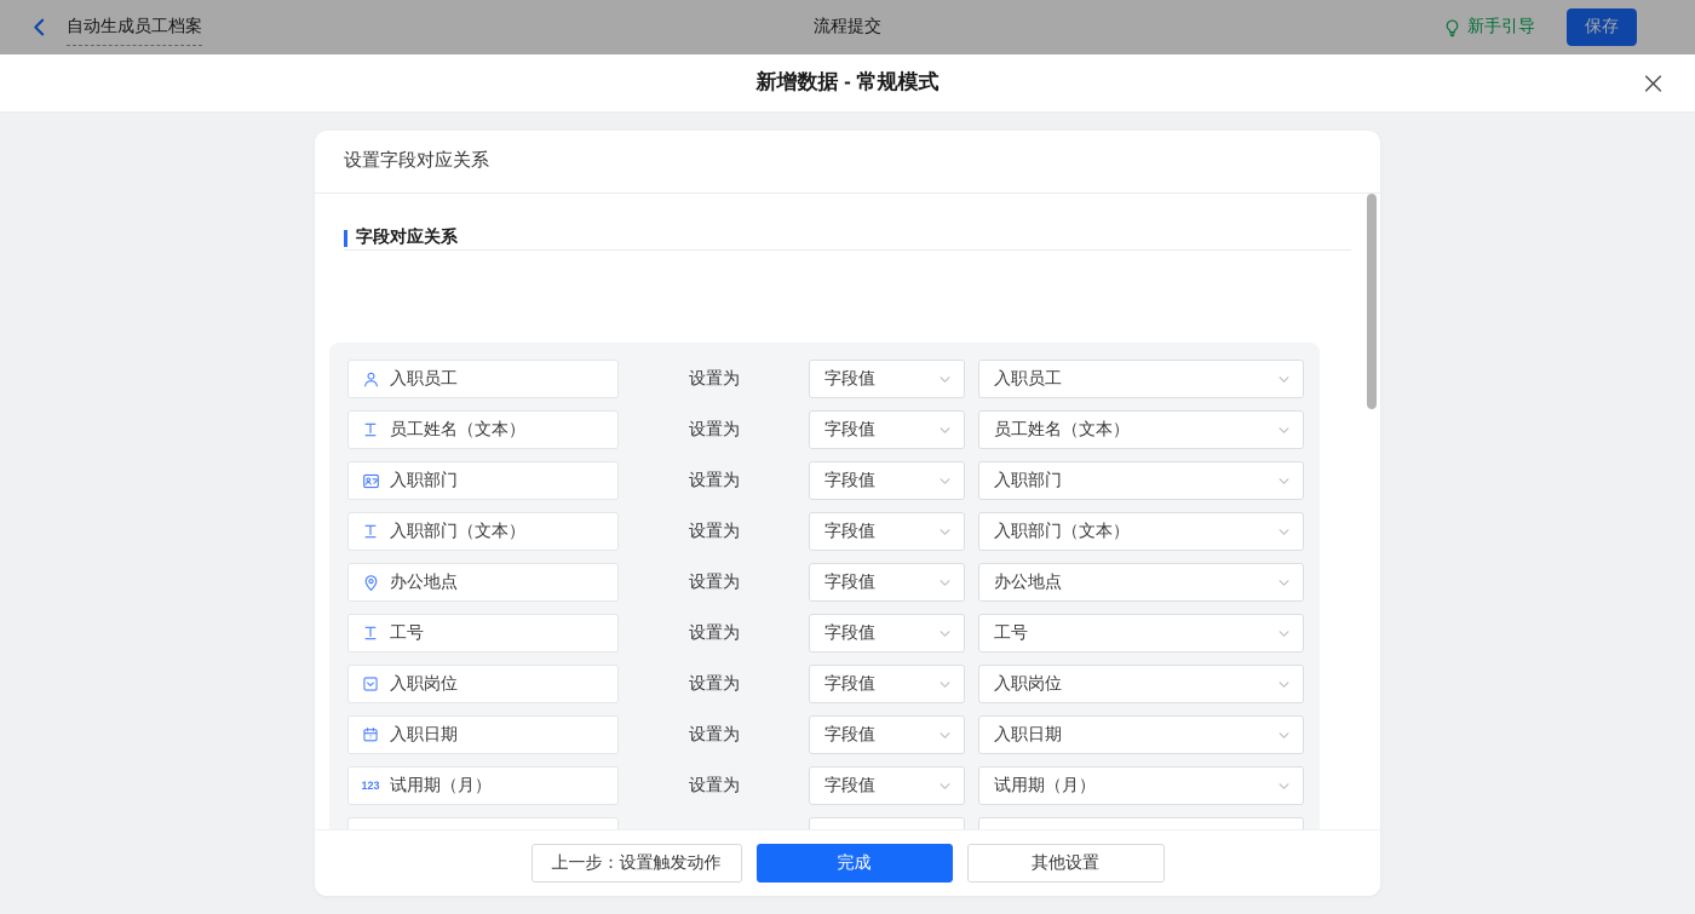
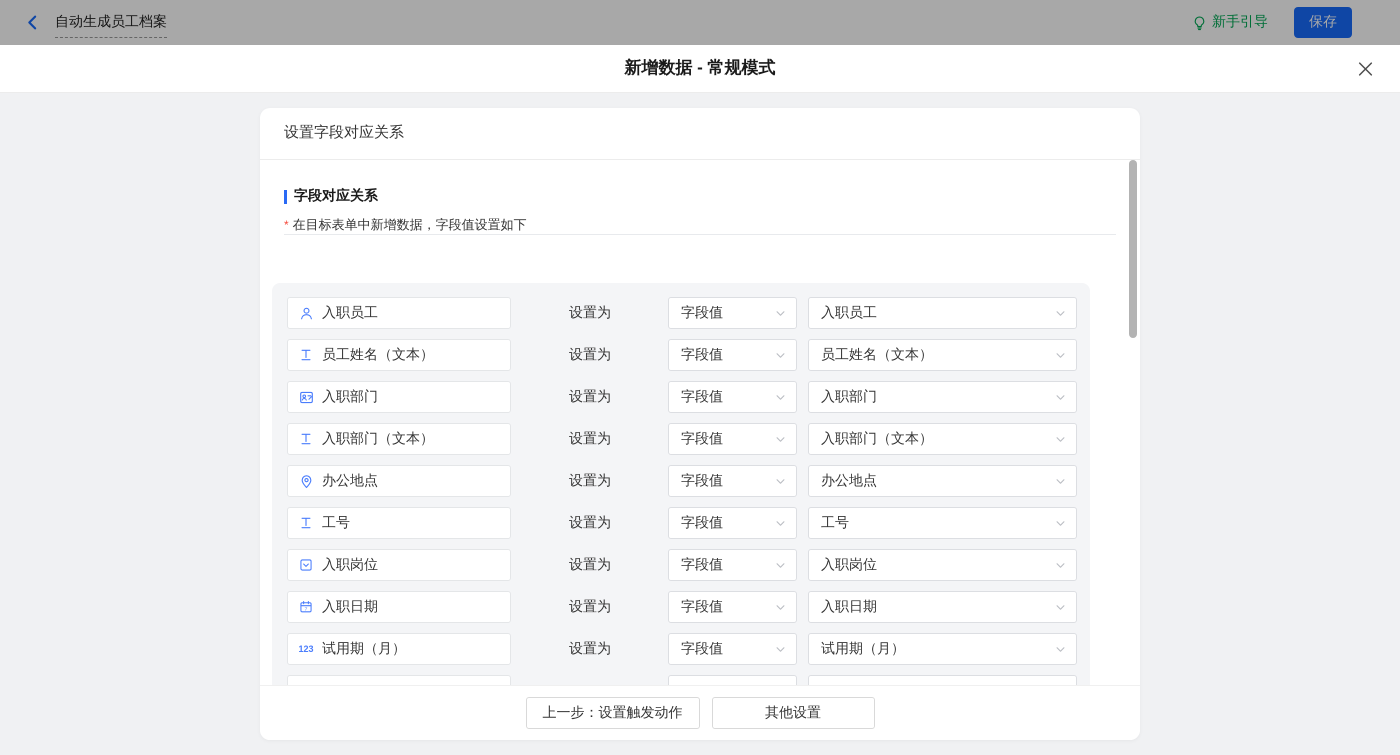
  自动生成员工档案
- 流程提交
  新手引导
  保存
  新增数据 - 常规模式
  设置字段对应关系
  字段对应关系
+ *
+ 在目标表单中新增数据，字段值设置如下
  入职员工
  设置为
  字段值
  入职员工
  员工姓名（文本）
  设置为
  字段值
  员工姓名（文本）
  入职部门
  设置为
  字段值
  入职部门
  入职部门（文本）
  设置为
  字段值
  入职部门（文本）
  办公地点
  设置为
  字段值
  办公地点
  工号
  设置为
  字段值
  工号
  入职岗位
  设置为
  字段值
  入职岗位
  入职日期
  设置为
  字段值
  入职日期
  123
  试用期（月）
  设置为
  字段值
  试用期（月）
  上一步：设置触发动作
- 完成
  其他设置
